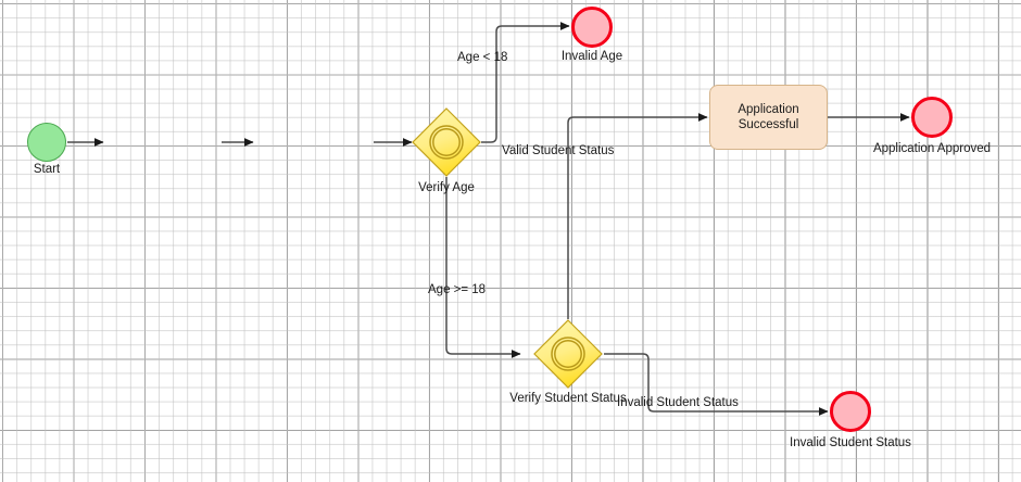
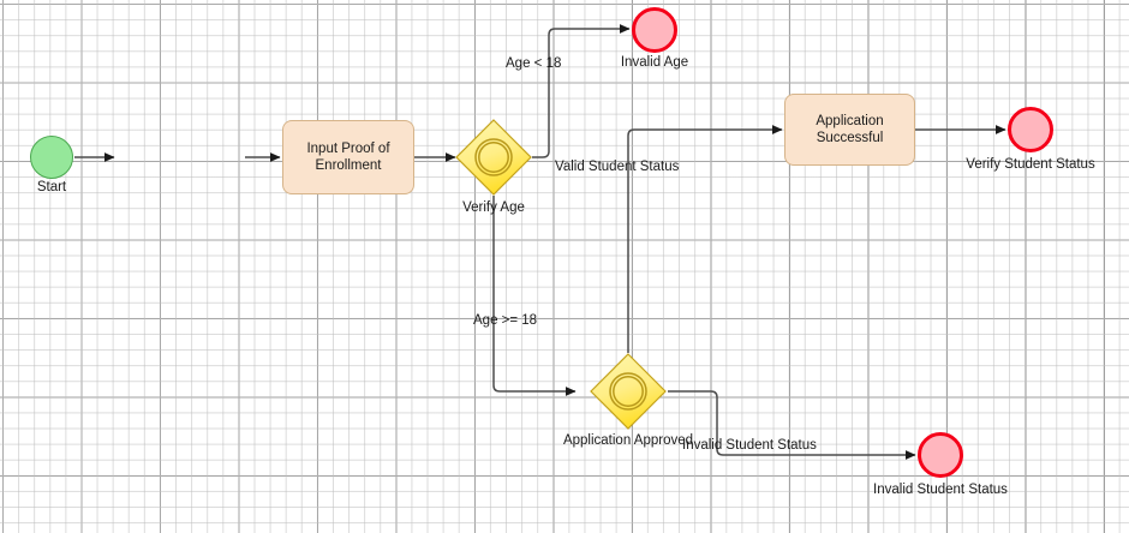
  Start
+ Input Proof of
+ Enrollment
  Verify Age
  Invalid Age
- Verify Student Status
+ Application Approved
  Application
  Successful
- Application Approved
+ Verify Student Status
  Invalid Student Status
  Age < 18
  Age >= 18
  Valid Student Status
  Invalid Student Status
